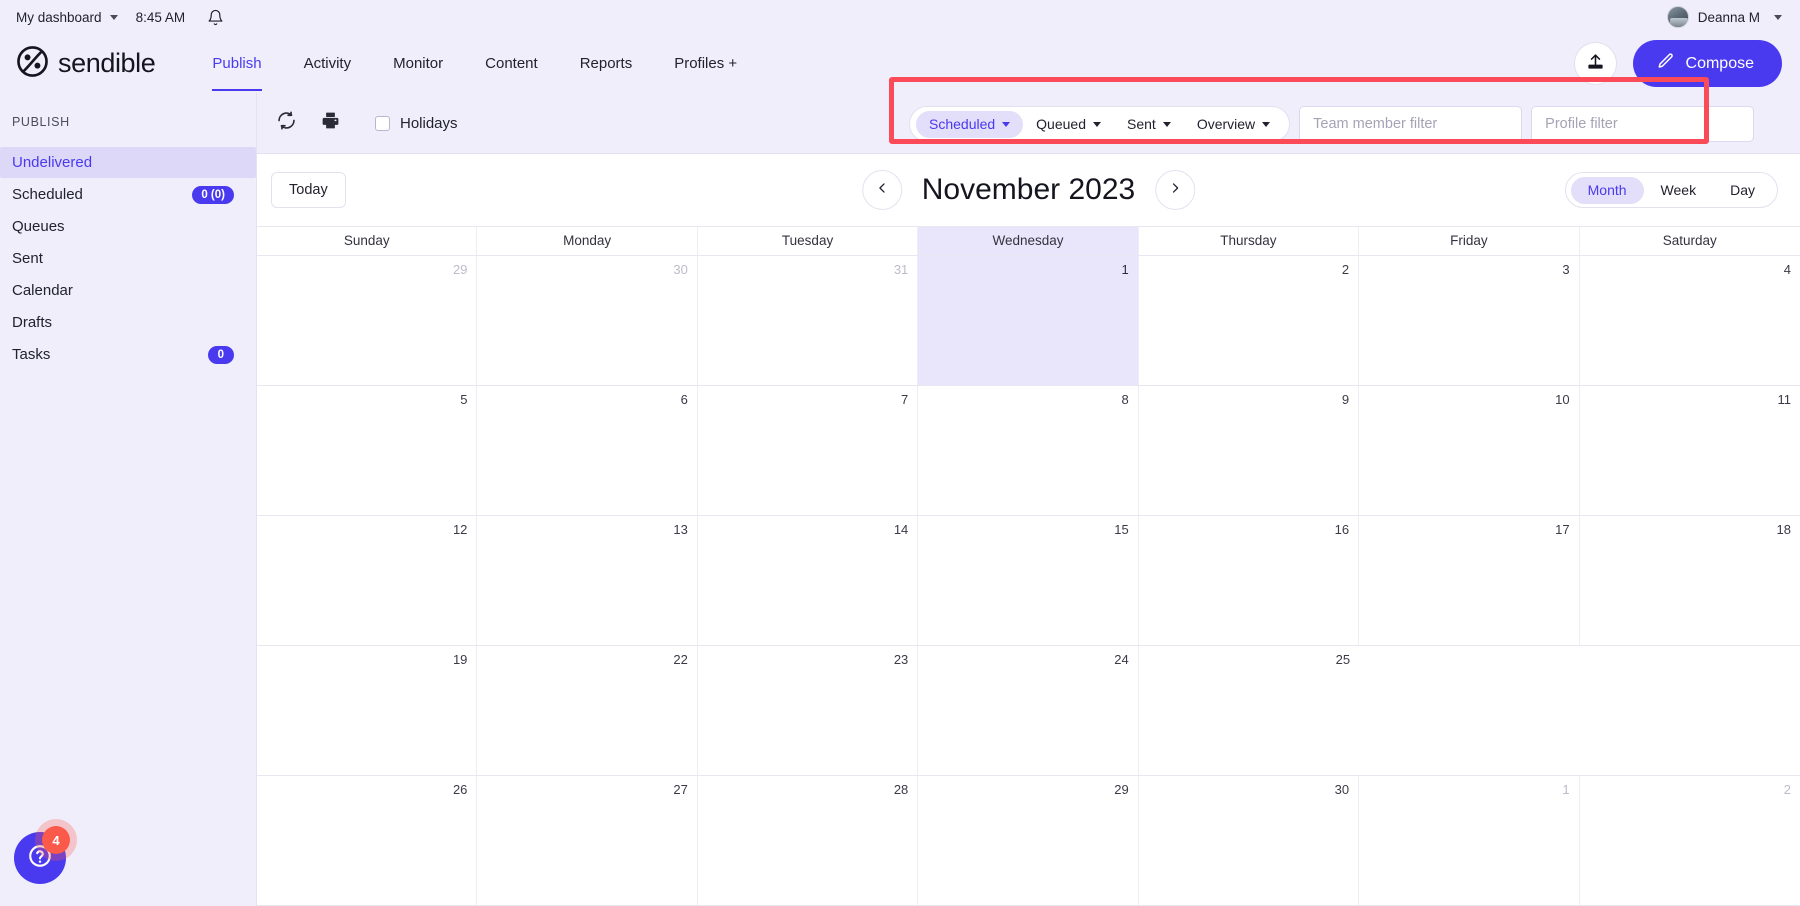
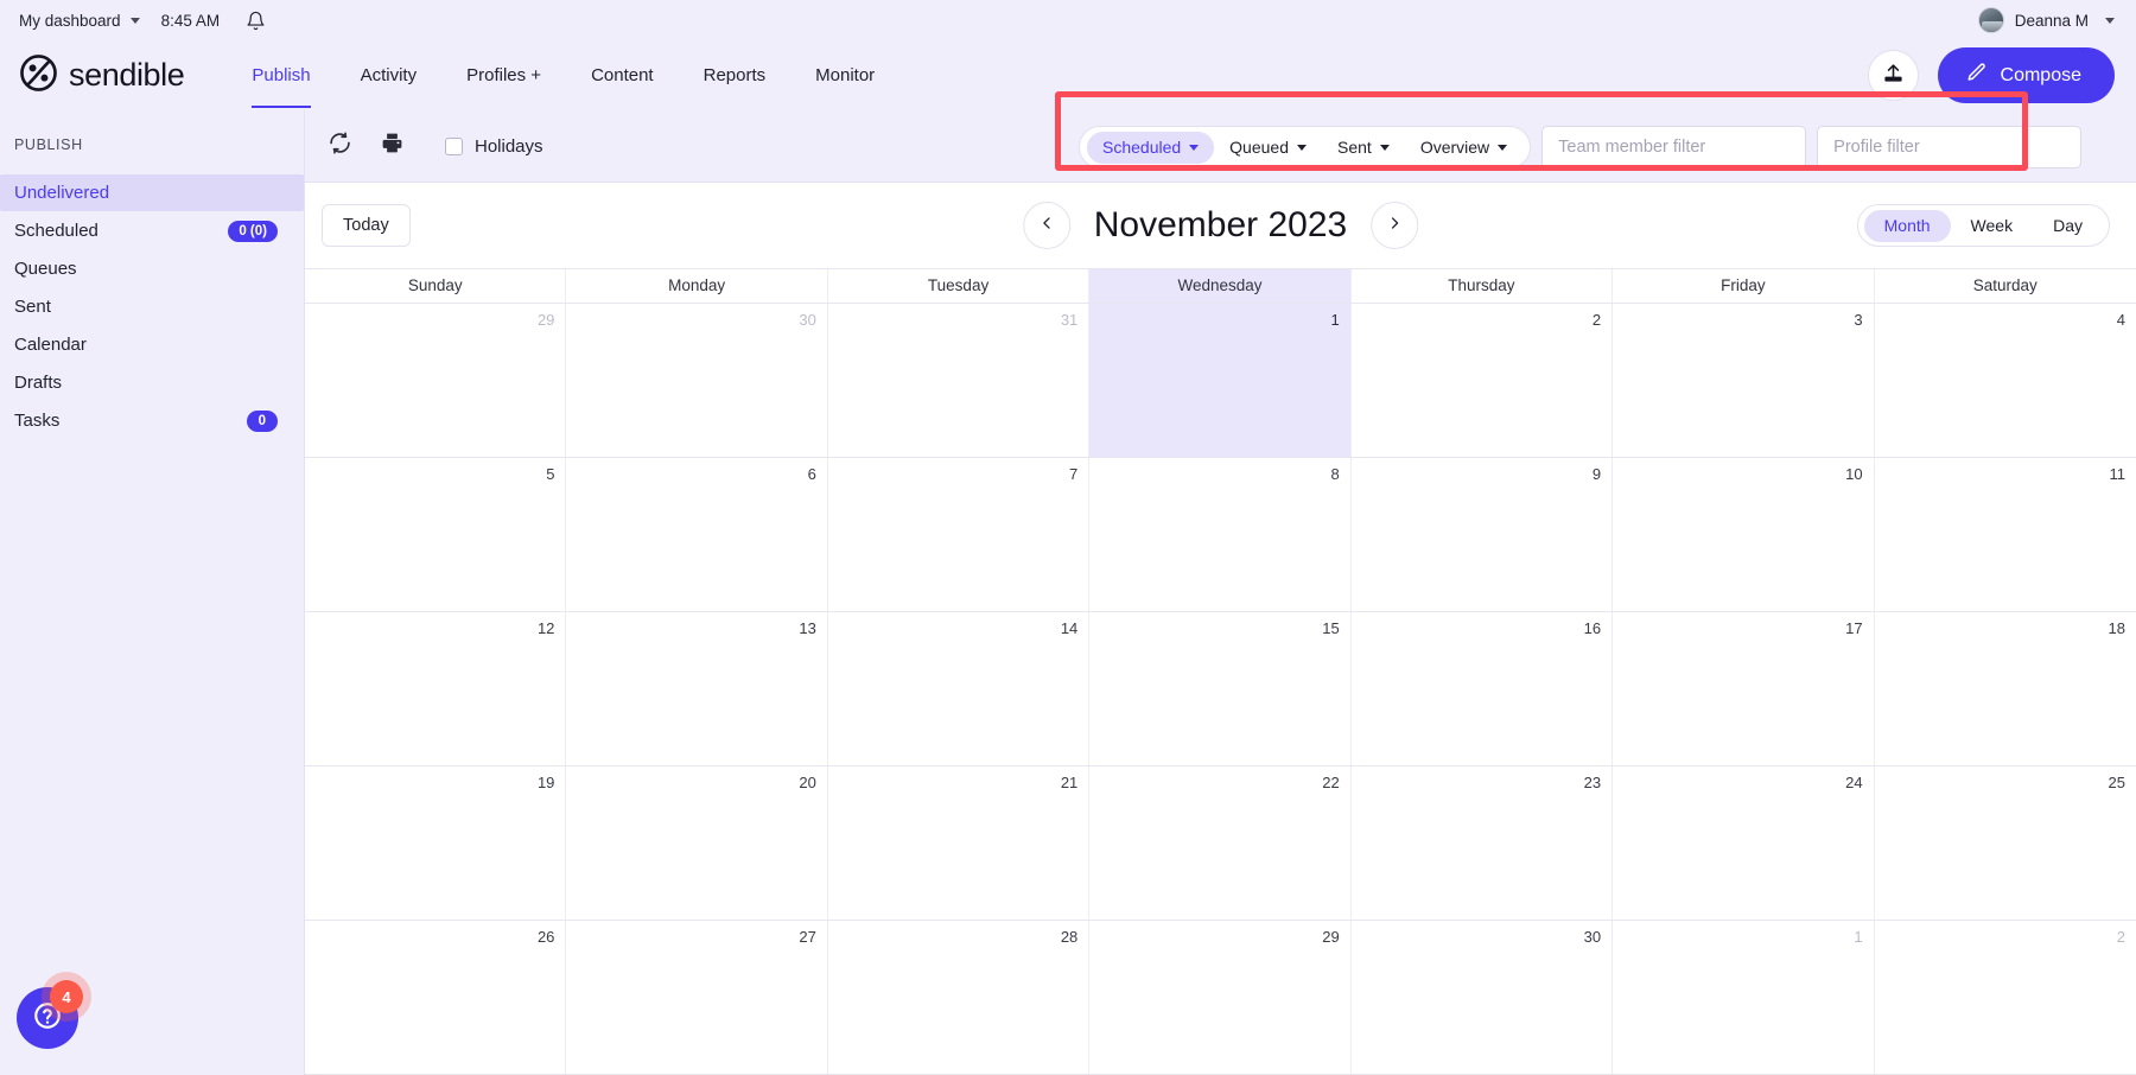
  My dashboard
  8:45 AM
  Deanna M
  sendible
  Publish
  Activity
- Monitor
+ Profiles +
  Content
  Reports
- Profiles +
+ Monitor
  Compose
  PUBLISH
  Undelivered
  Scheduled
  0 (0)
  Queues
  Sent
  Calendar
  Drafts
  Tasks
  0
  4
  Holidays
  Scheduled
  Queued
  Sent
  Overview
  Team member filter
  Profile filter
  Today
  November 2023
  Month
  Week
  Day
  Sunday
  Monday
  Tuesday
  Wednesday
  Thursday
  Friday
  Saturday
  29
  30
  31
  1
  2
  3
  4
  5
  6
  7
  8
  9
  10
  11
  12
  13
  14
  15
  16
  17
  18
  19
+ 20
+ 21
  22
  23
  24
  25
  26
  27
  28
  29
  30
  1
  2
